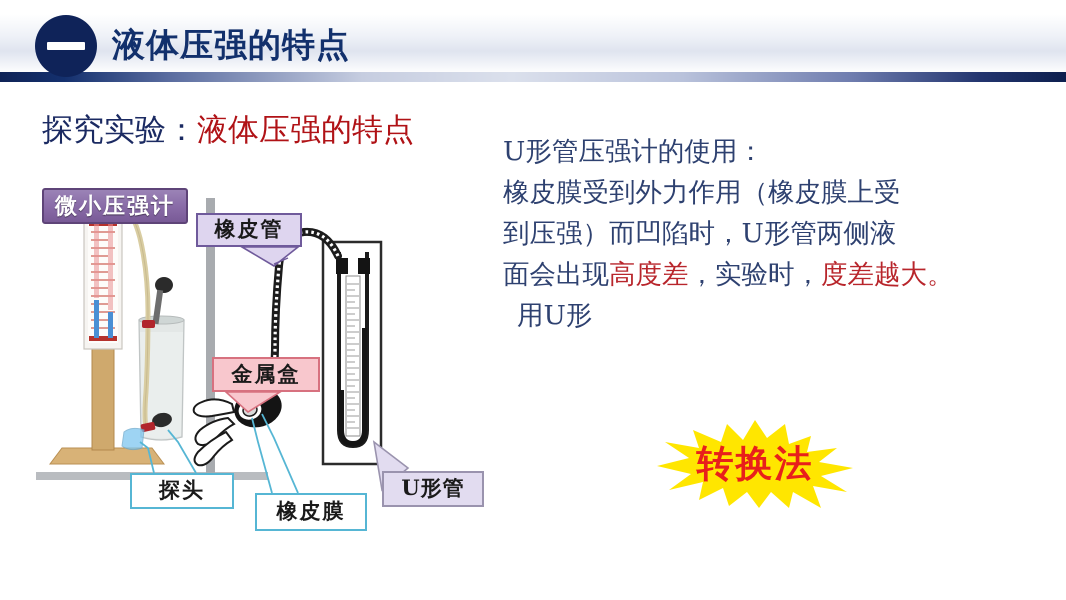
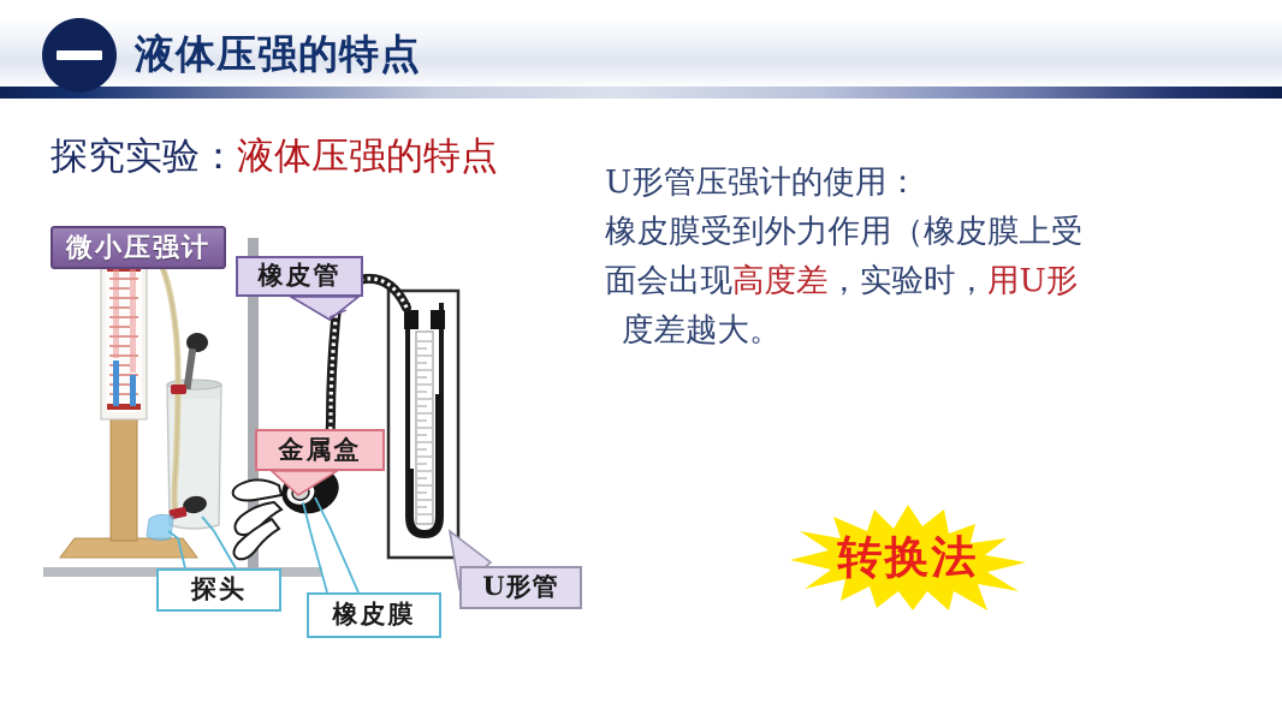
  液体压强的特点
  探究实验：液体压强的特点
  U形管压强计的使用：
  橡皮膜受到外力作用（橡皮膜上受
- 到压强）而凹陷时，U形管两侧液
- 面会出现高度差，实验时，度差越大。
+ 面会出现高度差，实验时，用U形
- 用U形
+ 度差越大。
  转换法
  微小压强计
  橡皮管
  金属盒
  探头
  橡皮膜
  U形管
